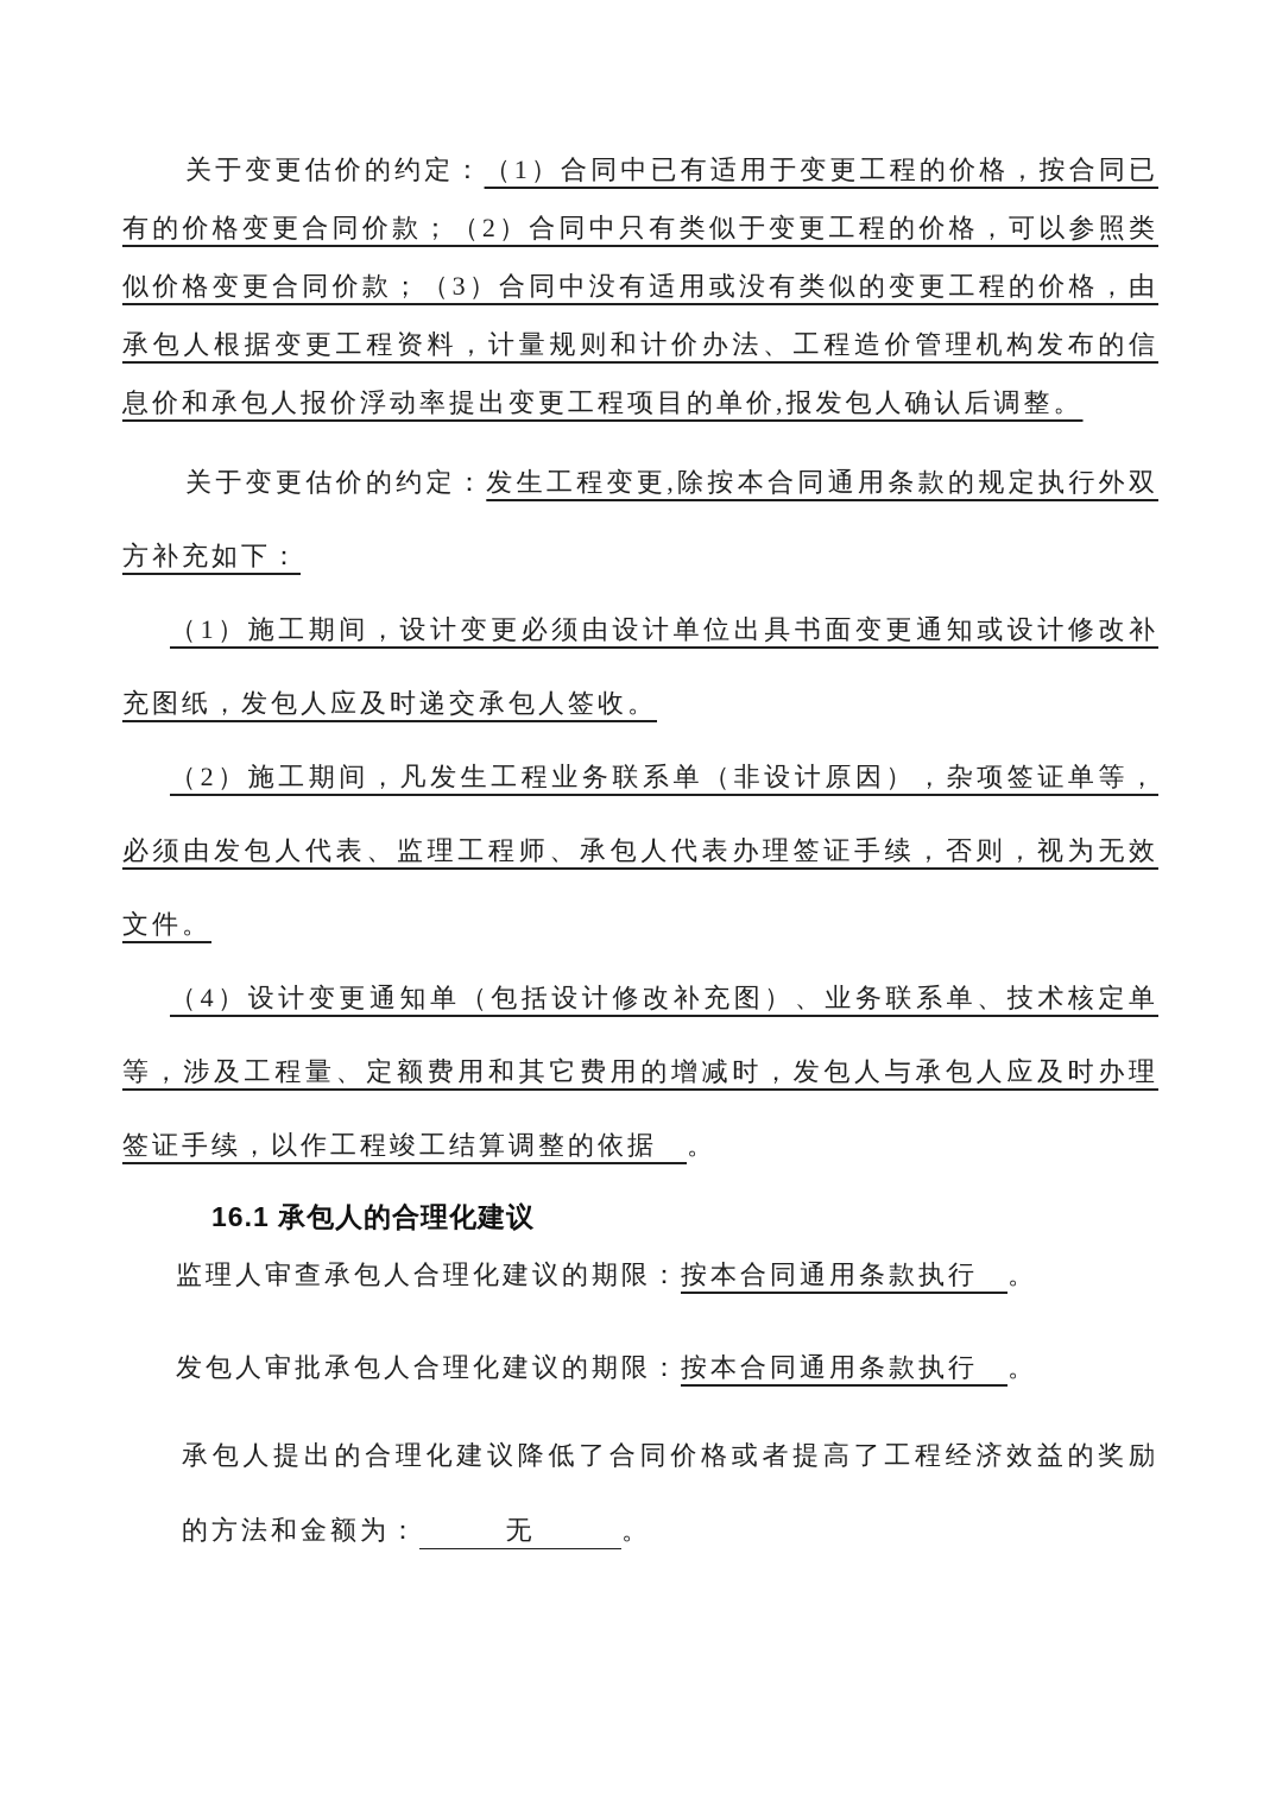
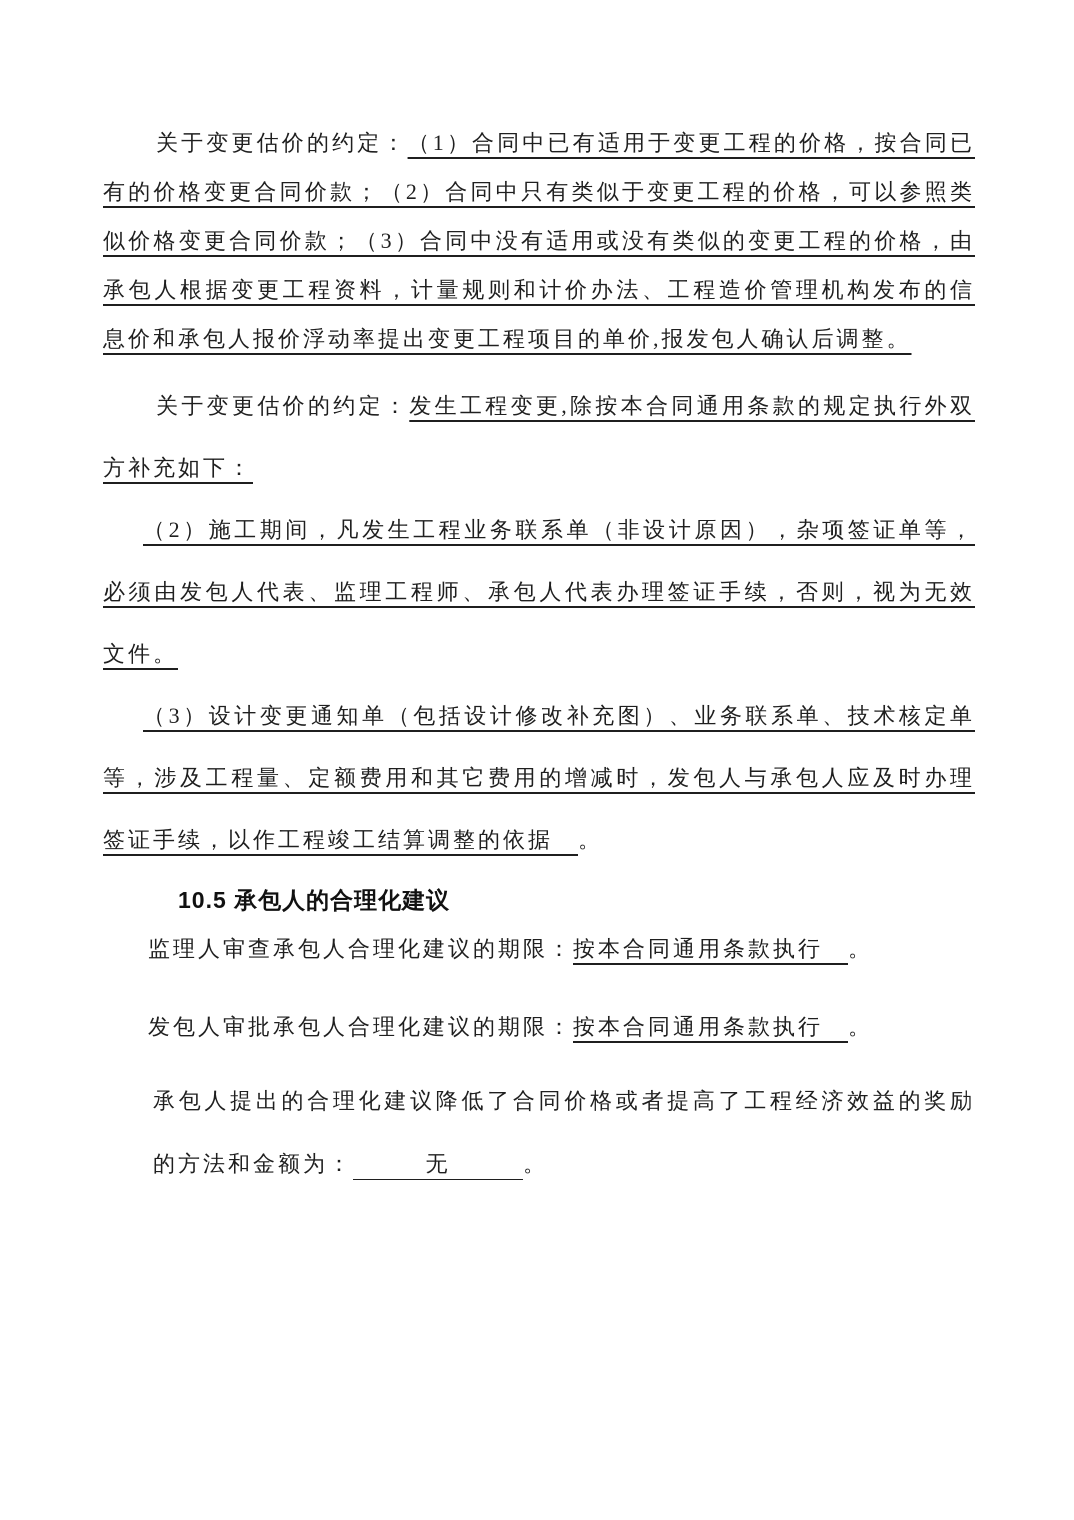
  关于变更估价的约定：（1）合同中已有适用于变更工程的价格，按合同已有的价格变更合同价款；（2）合同中只有类似于变更工程的价格，可以参照类似价格变更合同价款；（3）合同中没有适用或没有类似的变更工程的价格，由承包人根据变更工程资料，计量规则和计价办法、工程造价管理机构发布的信息价和承包人报价浮动率提出变更工程项目的单价,报发包人确认后调整。
  关于变更估价的约定：发生工程变更,除按本合同通用条款的规定执行外双方补充如下：
- （1）施工期间，设计变更必须由设计单位出具书面变更通知或设计修改补充图纸，发包人应及时递交承包人签收。
  （2）施工期间，凡发生工程业务联系单（非设计原因），杂项签证单等，必须由发包人代表、监理工程师、承包人代表办理签证手续，否则，视为无效文件。
- （4）设计变更通知单（包括设计修改补充图）、业务联系单、技术核定单等，涉及工程量、定额费用和其它费用的增减时，发包人与承包人应及时办理签证手续，以作工程竣工结算调整的依据 。
+ （3）设计变更通知单（包括设计修改补充图）、业务联系单、技术核定单等，涉及工程量、定额费用和其它费用的增减时，发包人与承包人应及时办理签证手续，以作工程竣工结算调整的依据 。
- 16.1 承包人的合理化建议
+ 10.5 承包人的合理化建议
  监理人审查承包人合理化建议的期限：按本合同通用条款执行 。
  发包人审批承包人合理化建议的期限：按本合同通用条款执行 。
  承包人提出的合理化建议降低了合同价格或者提高了工程经济效益的奖励的方法和金额为： 无 。
